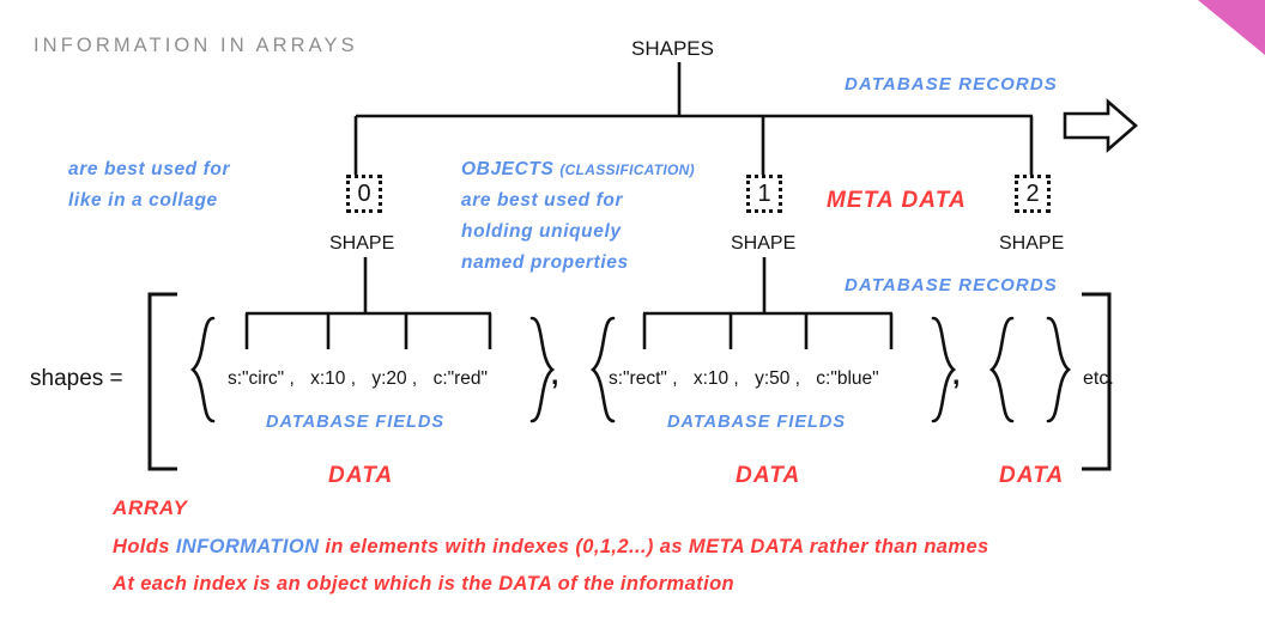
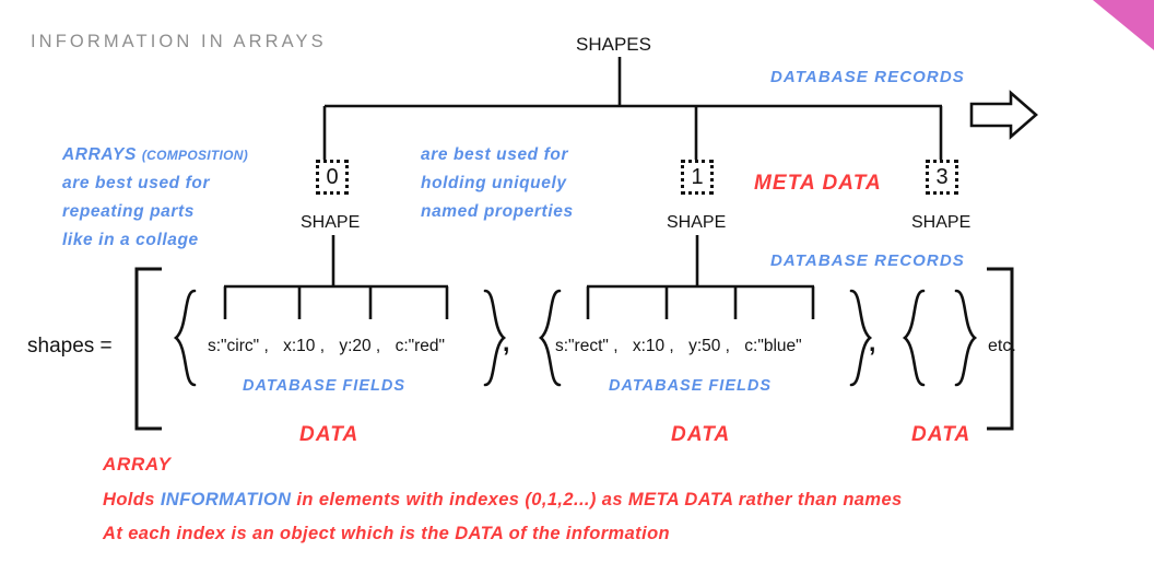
  INFORMATION IN ARRAYS
  SHAPES
  0
  1
- 2
+ 3
  SHAPE
  SHAPE
  SHAPE
  META DATA
  DATABASE RECORDS
  DATABASE RECORDS
+ ARRAYS (COMPOSITION)
  are best used for
+ repeating parts
  like in a collage
- OBJECTS (CLASSIFICATION)
  are best used for
  holding uniquely
  named properties
  shapes =
  s:"circ" , x:10 , y:20 , c:"red"
  s:"rect" , x:10 , y:50 , c:"blue"
  ,
  ,
  etc.
  DATABASE FIELDS
  DATABASE FIELDS
  DATA
  DATA
  DATA
  ARRAY
  Holds INFORMATION in elements with indexes (0,1,2...) as META DATA rather than names
  At each index is an object which is the DATA of the information
